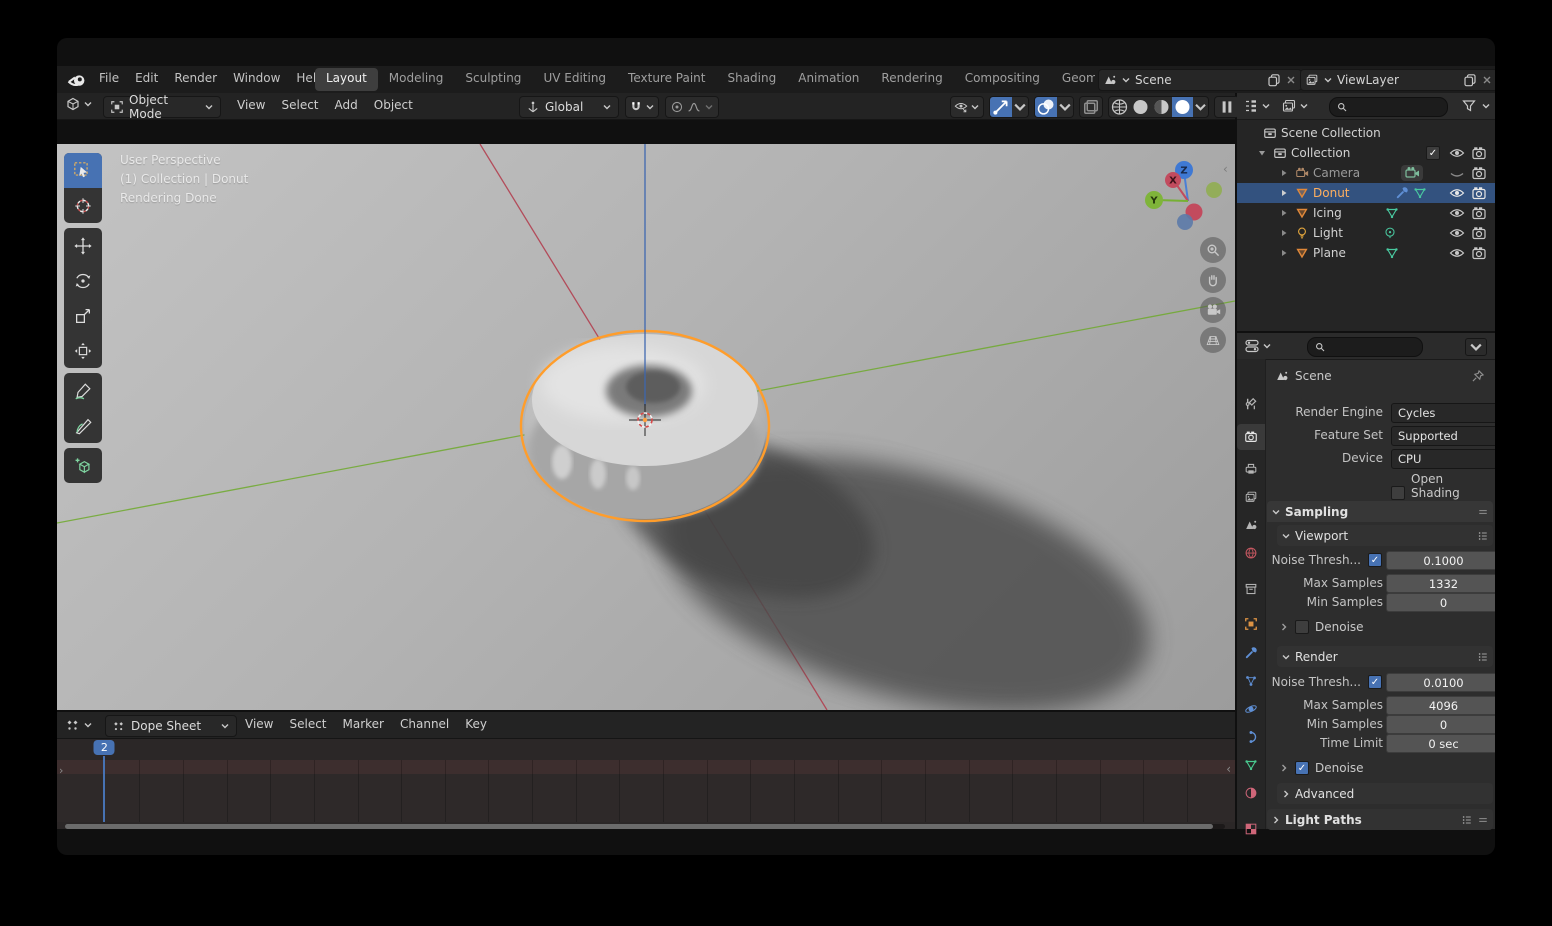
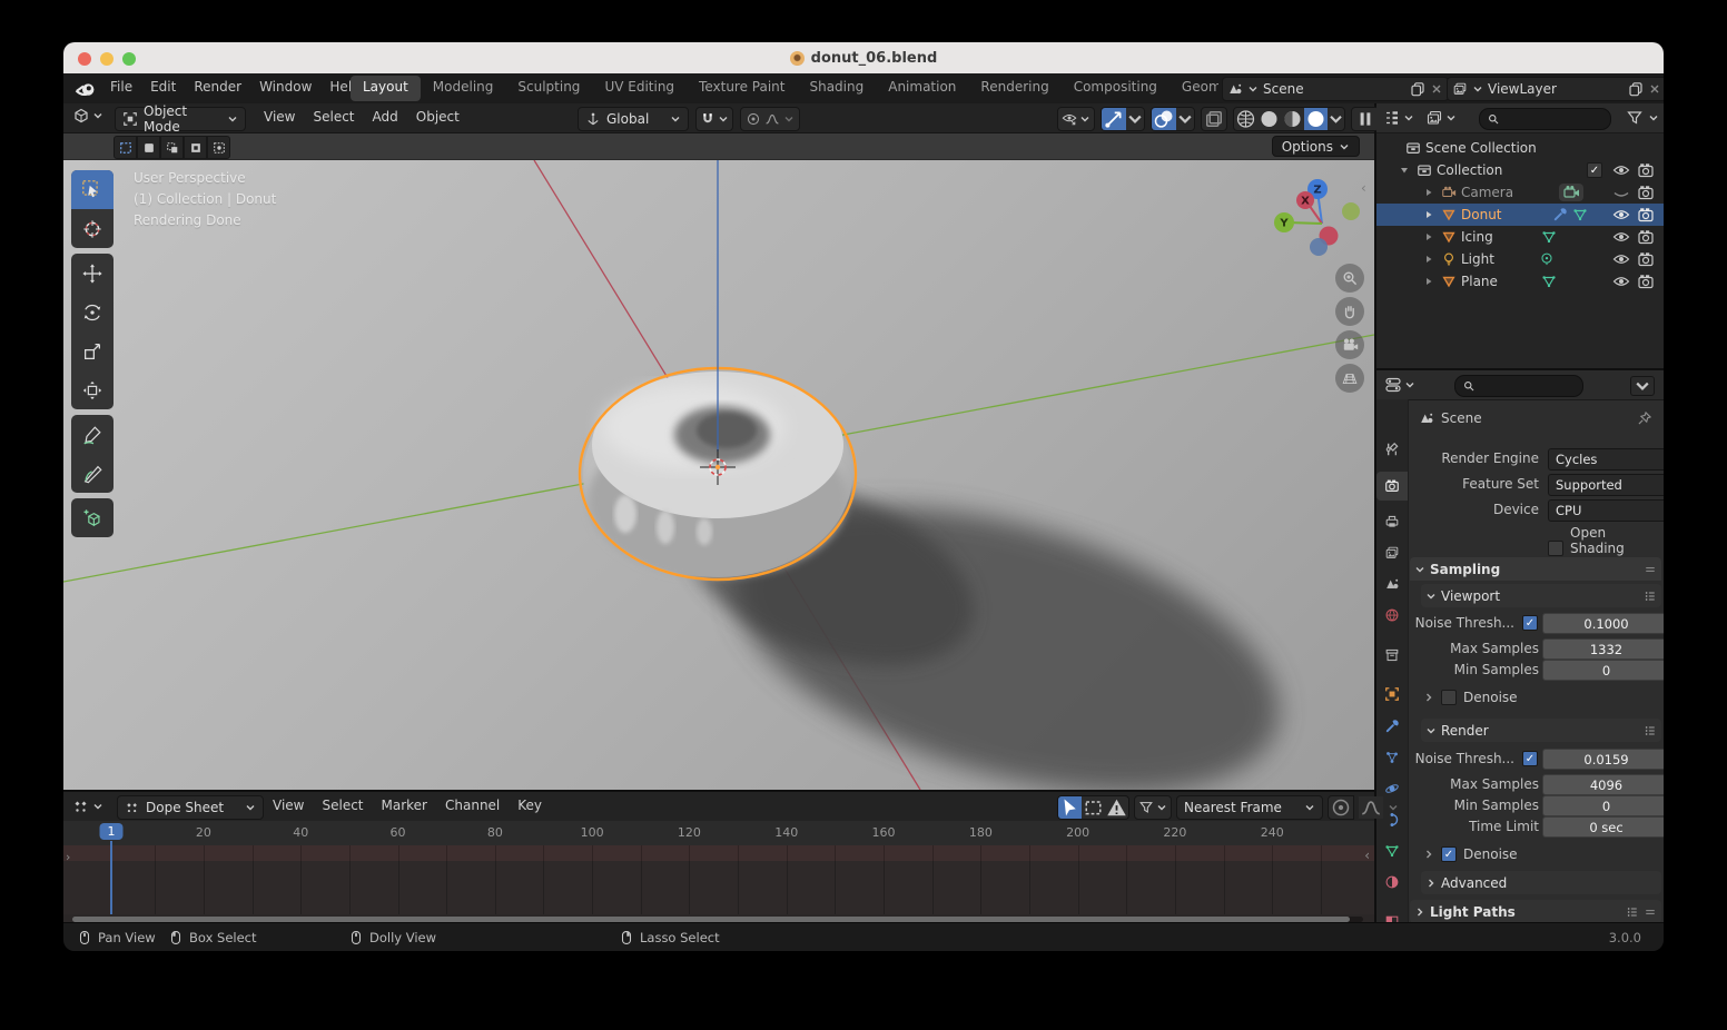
+ donut_06.blend
  File
  Edit
  Render
  Window
  Layout
  Modeling
  Sculpting
  UV Editing
  Texture Paint
  Shading
  Animation
  Rendering
  Compositing
  Scene
  ViewLayer
  Object Mode
  View
  Select
  Add
  Object
  Global
+ Options
  Z
  X
  Y
  User Perspective
  (1) Collection | Donut
  Rendering Done
  ‹
  Scene Collection
  Collection
  ✓
  Camera
  Donut
  Icing
  Light
  Plane
  Scene
  Render Engine
  Cycles
  Feature Set
  Supported
  Device
  CPU
  Sampling
  Viewport
  Noise Thresh...
  ✓
  0.1000
  Max Samples
  1332
  Min Samples
  0
  Denoise
  Render
  Noise Thresh...
  ✓
- 0.0100
+ 0.0159
  Max Samples
  4096
  Min Samples
  0
  Time Limit
  0 sec
  ✓
  Denoise
  Advanced
  Light Paths
  Dope Sheet
  View
  Select
  Marker
  Channel
  Key
+ Nearest Frame
+ 20
+ 40
+ 60
+ 80
+ 100
+ 120
+ 140
+ 160
+ 180
+ 200
+ 220
+ 240
- 2
+ 1
  ›
  ‹
+ Pan View
+ Box Select
+ Dolly View
+ Lasso Select
+ 3.0.0
